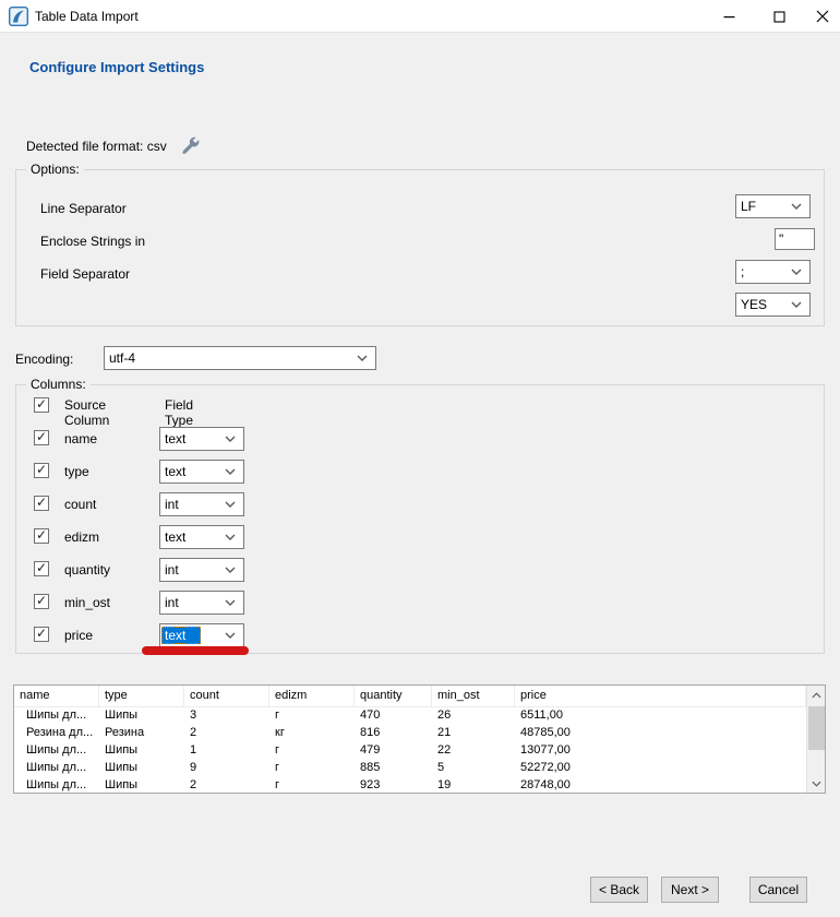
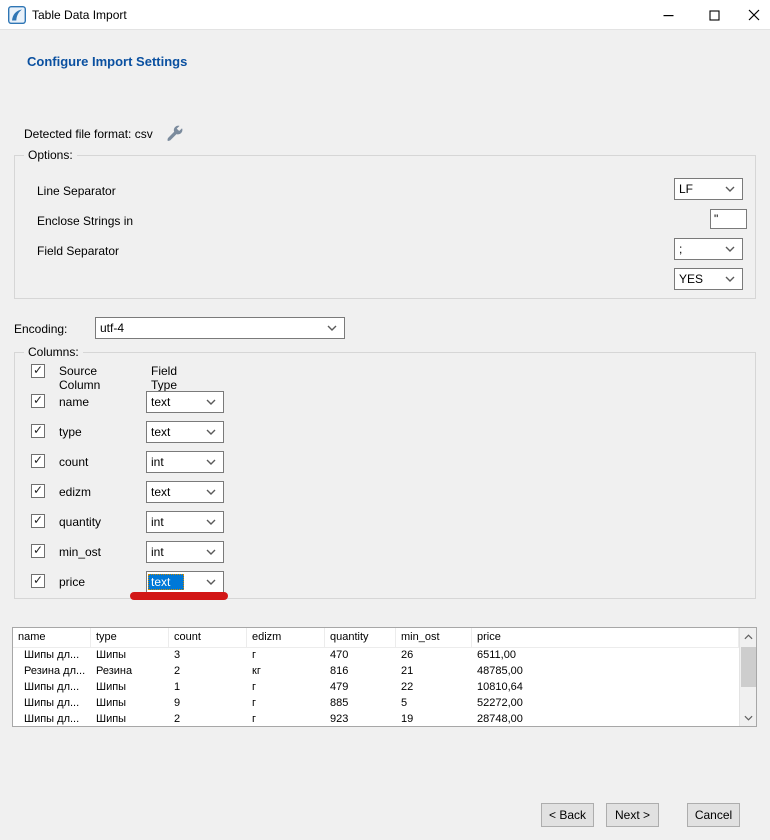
  Table Data Import
  Configure Import Settings
  Detected file format: csv
  Options:
  Line Separator
  LF
  Enclose Strings in
  "
  Field Separator
  ;
  YES
  Encoding:
  utf-4
  Columns:
  ✓
  Source Column
  Field Type
  ✓
  name
  text
  ✓
  type
  text
  ✓
  count
  int
  ✓
  edizm
  text
  ✓
  quantity
  int
  ✓
  min_ost
  int
  ✓
  price
  text
  name
  type
  count
  edizm
  quantity
  min_ost
  price
  Шипы дл...
  Шипы
  3
  г
  470
  26
  6511,00
  Резина дл...
  Резина
  2
  кг
  816
  21
  48785,00
  Шипы дл...
  Шипы
  1
  г
  479
  22
- 13077,00
+ 10810,64
  Шипы дл...
  Шипы
  9
  г
  885
  5
  52272,00
  Шипы дл...
  Шипы
  2
  г
  923
  19
  28748,00
  < Back
  Next >
  Cancel
